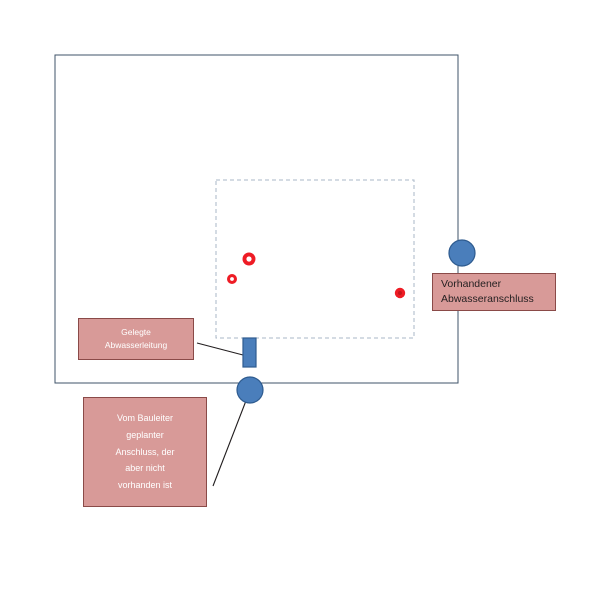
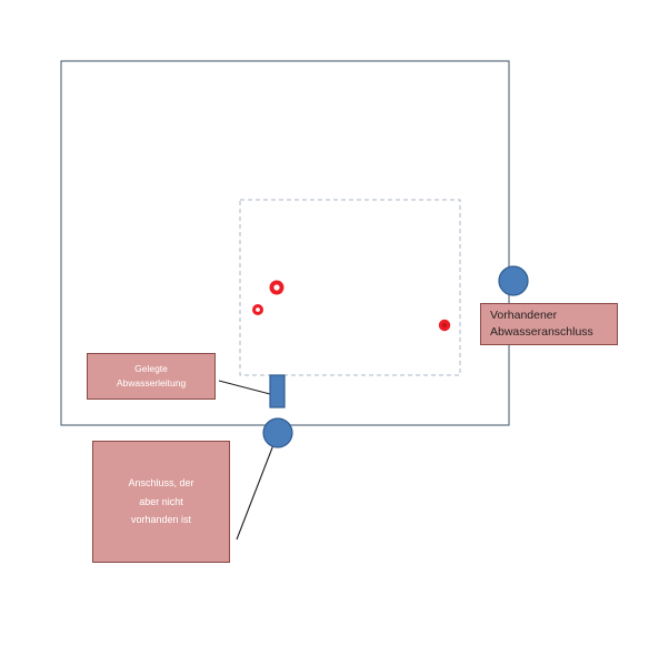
  Vorhandener
  Abwasseranschluss
  Gelegte
  Abwasserleitung
- Vom Bauleiter
- geplanter
  Anschluss, der
  aber nicht
  vorhanden ist
